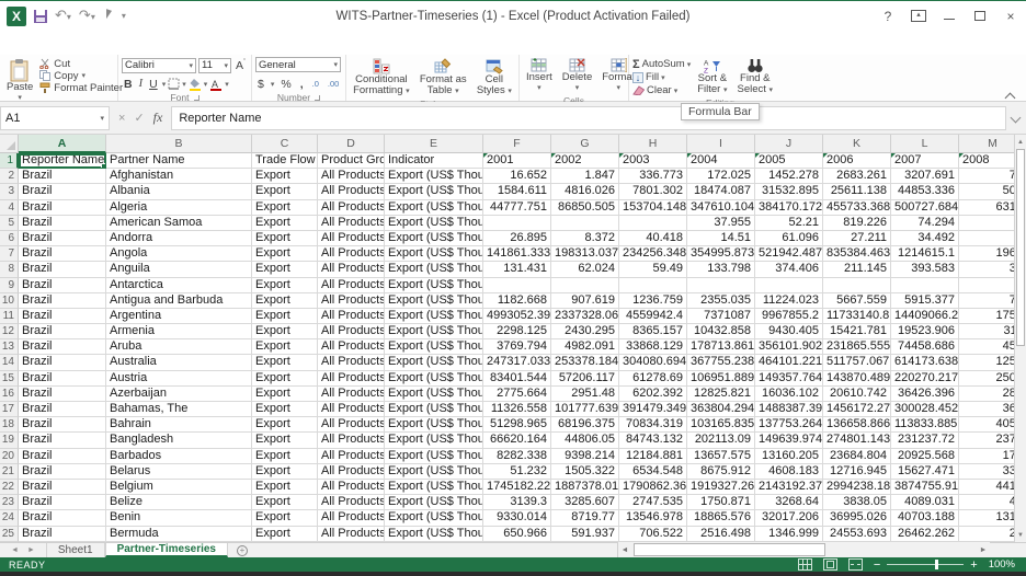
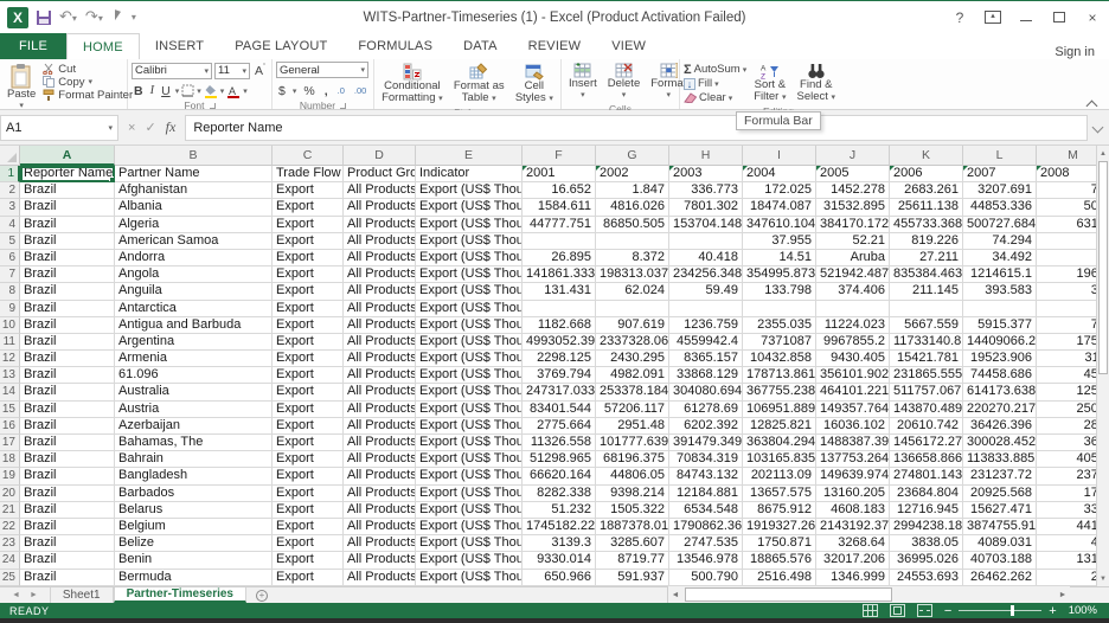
  X
  ↶▾
  ↷▾
  ▾
  WITS-Partner-Timeseries (1) - Excel (Product Activation Failed)
  ?
  ×
+ FILE
+ HOME
+ INSERT
+ PAGE LAYOUT
+ FORMULAS
+ DATA
+ REVIEW
+ VIEW
+ Sign in
  Paste
  Cut
  Copy
  Format Painter
  Calibri
  11
  B
  I
  U
  A
  Font
  General
  $
  %
  ,
  .0
  .00
  Number
  Conditional
  Formatting
  Format as
  Table
  Cell
  Styles
  Insert
  Delete
  Forma
  Cells
  Σ
  AutoSum
  ↓
  Fill
  Clear
  Sort &
  Filter
  Find &
  Select
  A1
  ×
  ✓
  fx
  Reporter Name
  Formula Bar
  A
  B
  C
  D
  E
  F
  G
  H
  I
  J
  K
  L
  M
  1
  Reporter Name
  Partner Name
  Trade Flow
  Product Gro
  Indicator
  2001
  2002
  2003
  2004
  2005
  2006
  2007
  2008
  2
  Brazil
  Afghanistan
  Export
  All Products
  Export (US$ Thou
  16.652
  1.847
  336.773
  172.025
  1452.278
  2683.261
  3207.691
  3
  Brazil
  Albania
  Export
  All Products
  Export (US$ Thou
  1584.611
  4816.026
  7801.302
  18474.087
  31532.895
  25611.138
  44853.336
  4
  Brazil
  Algeria
  Export
  All Products
  Export (US$ Thou
  44777.751
  86850.505
  153704.148
  347610.104
  384170.172
  455733.368
  500727.684
  631
  5
  Brazil
  American Samoa
  Export
  All Products
  Export (US$ Thou
  37.955
  52.21
  819.226
  74.294
  6
  Brazil
  Andorra
  Export
  All Products
  Export (US$ Thou
  26.895
  8.372
  40.418
  14.51
- 61.096
+ Aruba
  27.211
  34.492
  7
  Brazil
  Angola
  Export
  All Products
  Export (US$ Thou
  141861.333
  198313.037
  234256.348
  354995.873
  521942.487
  835384.463
  1214615.1
  196
  8
  Brazil
  Anguila
  Export
  All Products
  Export (US$ Thou
  131.431
  62.024
  59.49
  133.798
  374.406
  211.145
  393.583
  9
  Brazil
  Antarctica
  Export
  All Products
  Export (US$ Thou
  10
  Brazil
  Antigua and Barbuda
  Export
  All Products
  Export (US$ Thou
  1182.668
  907.619
  1236.759
  2355.035
  11224.023
  5667.559
  5915.377
  11
  Brazil
  Argentina
  Export
  All Products
  Export (US$ Thou
  4993052.39
  2337328.06
  4559942.4
  7371087
  9967855.2
  11733140.8
  14409066.2
  175
  12
  Brazil
  Armenia
  Export
  All Products
  Export (US$ Thou
  2298.125
  2430.295
  8365.157
  10432.858
  9430.405
  15421.781
  19523.906
  13
  Brazil
- Aruba
+ 61.096
  Export
  All Products
  Export (US$ Thou
  3769.794
  4982.091
  33868.129
  178713.861
  356101.902
  231865.555
  74458.686
  14
  Brazil
  Australia
  Export
  All Products
  Export (US$ Thou
  247317.033
  253378.184
  304080.694
  367755.238
  464101.221
  511757.067
  614173.638
  125
  15
  Brazil
  Austria
  Export
  All Products
  Export (US$ Thou
  83401.544
  57206.117
  61278.69
  106951.889
  149357.764
  143870.489
  220270.217
  250
  16
  Brazil
  Azerbaijan
  Export
  All Products
  Export (US$ Thou
  2775.664
  2951.48
  6202.392
  12825.821
  16036.102
  20610.742
  36426.396
  17
  Brazil
  Bahamas, The
  Export
  All Products
  Export (US$ Thou
  11326.558
  101777.639
  391479.349
  363804.294
  1488387.39
  1456172.27
  300028.452
  18
  Brazil
  Bahrain
  Export
  All Products
  Export (US$ Thou
  51298.965
  68196.375
  70834.319
  103165.835
  137753.264
  136658.866
  113833.885
  405
  19
  Brazil
  Bangladesh
  Export
  All Products
  Export (US$ Thou
  66620.164
  44806.05
  84743.132
  202113.09
  149639.974
  274801.143
  231237.72
  237
  20
  Brazil
  Barbados
  Export
  All Products
  Export (US$ Thou
  8282.338
  9398.214
  12184.881
  13657.575
  13160.205
  23684.804
  20925.568
  21
  Brazil
  Belarus
  Export
  All Products
  Export (US$ Thou
  51.232
  1505.322
  6534.548
  8675.912
  4608.183
  12716.945
  15627.471
  22
  Brazil
  Belgium
  Export
  All Products
  Export (US$ Thou
  1745182.22
  1887378.01
  1790862.36
  1919327.26
  2143192.37
  2994238.18
  3874755.91
  441
  23
  Brazil
  Belize
  Export
  All Products
  Export (US$ Thou
  3139.3
  3285.607
  2747.535
  1750.871
  3268.64
  3838.05
  4089.031
  24
  Brazil
  Benin
  Export
  All Products
  Export (US$ Thou
  9330.014
  8719.77
  13546.978
  18865.576
  32017.206
  36995.026
  40703.188
  131
  25
  Brazil
  Bermuda
  Export
  All Products
  Export (US$ Thou
  650.966
  591.937
- 706.522
+ 500.790
  2516.498
  1346.999
  24553.693
  26462.262
  Sheet1
  Partner-Timeseries
  +
  READY
  −
  +
  100%
